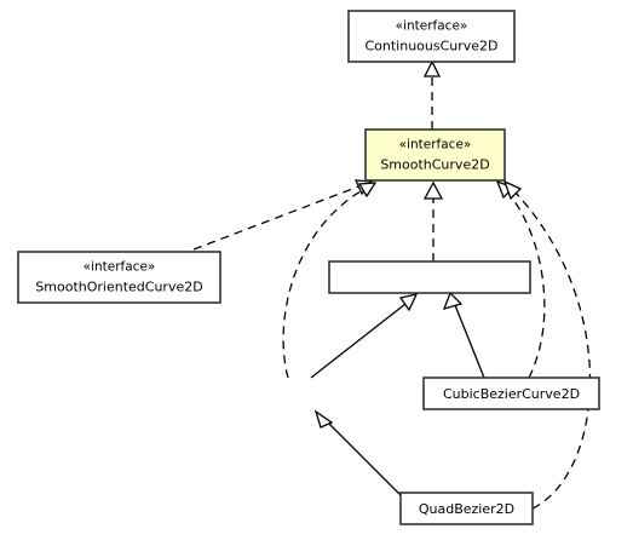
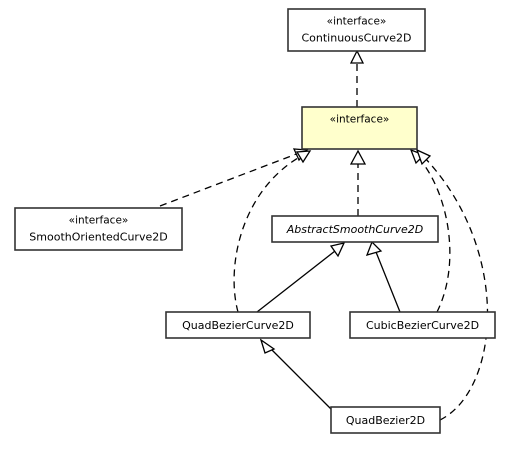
  «interface»
  ContinuousCurve2D
  «interface»
- SmoothCurve2D
  «interface»
  SmoothOrientedCurve2D
+ AbstractSmoothCurve2D
+ QuadBezierCurve2D
  CubicBezierCurve2D
  QuadBezier2D
